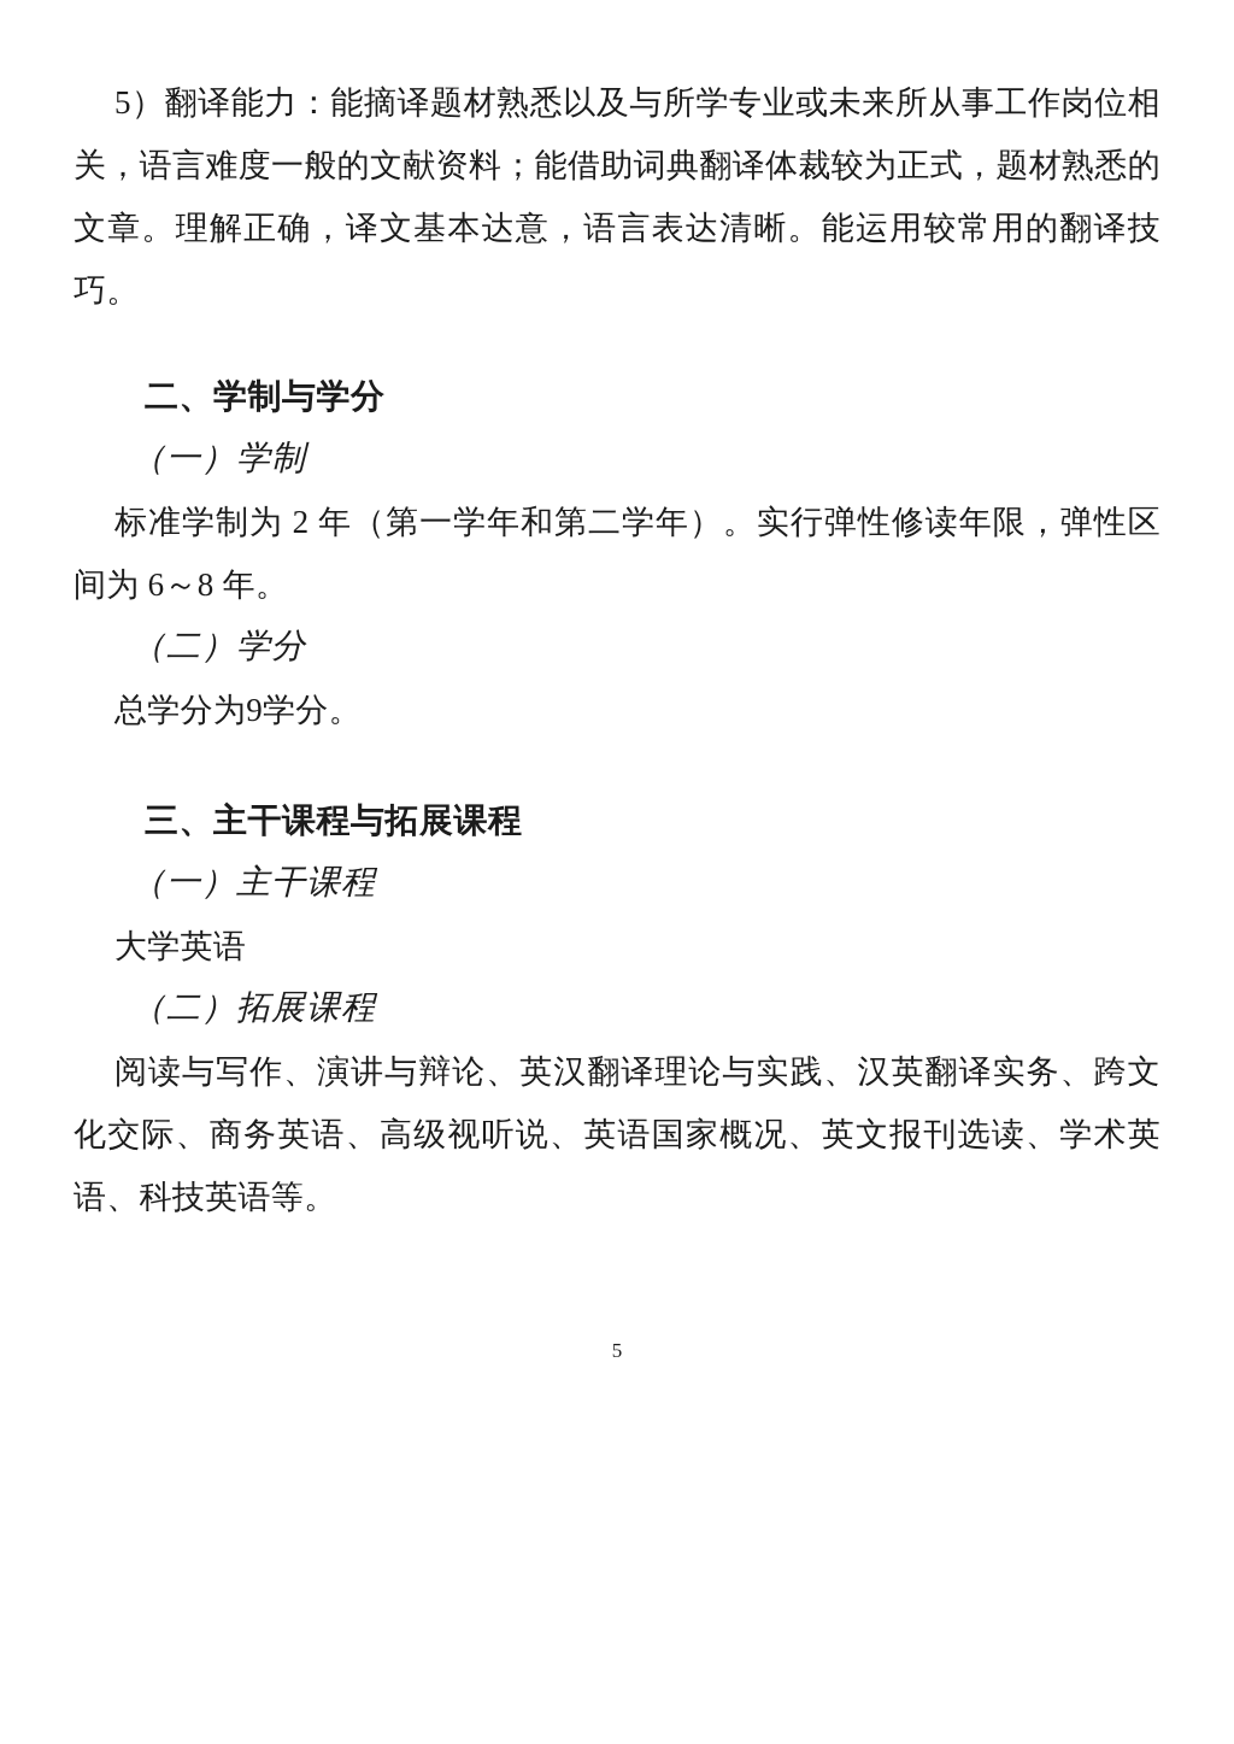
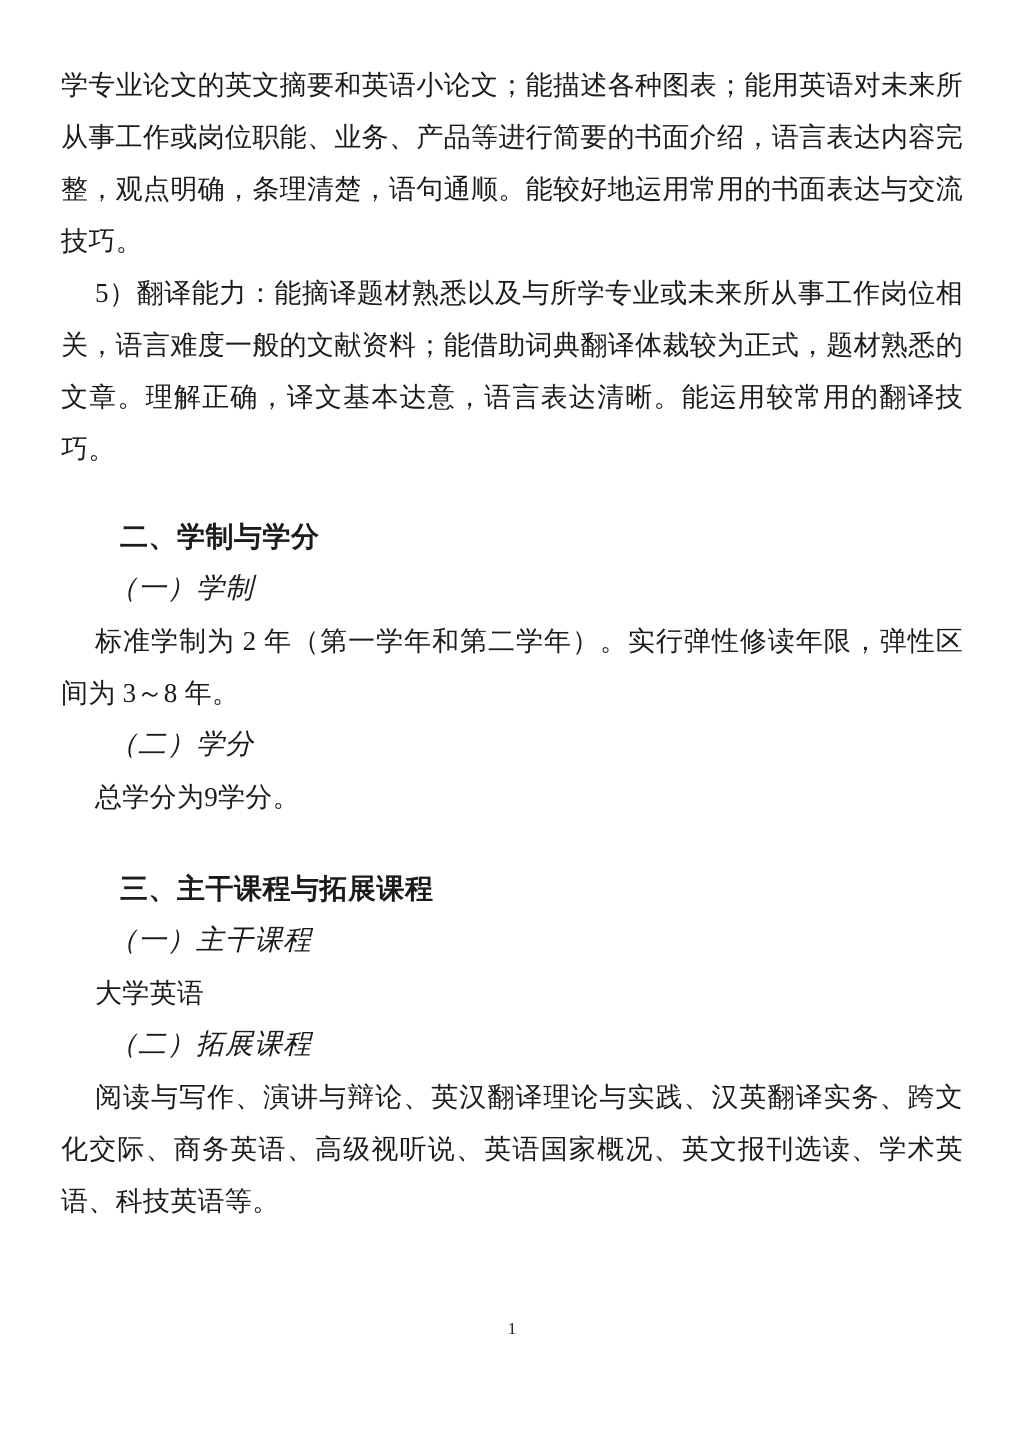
+ 学专业论文的英文摘要和英语小论文；能描述各种图表；能用英语对未来所从事工作或岗位职能、业务、产品等进行简要的书面介绍，语言表达内容完整，观点明确，条理清楚，语句通顺。能较好地运用常用的书面表达与交流技巧。
  5）翻译能力：能摘译题材熟悉以及与所学专业或未来所从事工作岗位相关，语言难度一般的文献资料；能借助词典翻译体裁较为正式，题材熟悉的文章。理解正确，译文基本达意，语言表达清晰。能运用较常用的翻译技巧。
  二、学制与学分
  （一）学制
- 标准学制为 2 年（第一学年和第二学年）。实行弹性修读年限，弹性区间为 6～8 年。
+ 标准学制为 2 年（第一学年和第二学年）。实行弹性修读年限，弹性区间为 3～8 年。
  （二）学分
  总学分为9学分。
  三、主干课程与拓展课程
  （一）主干课程
  大学英语
  （二）拓展课程
  阅读与写作、演讲与辩论、英汉翻译理论与实践、汉英翻译实务、跨文化交际、商务英语、高级视听说、英语国家概况、英文报刊选读、学术英语、科技英语等。
- 5
+ 1
